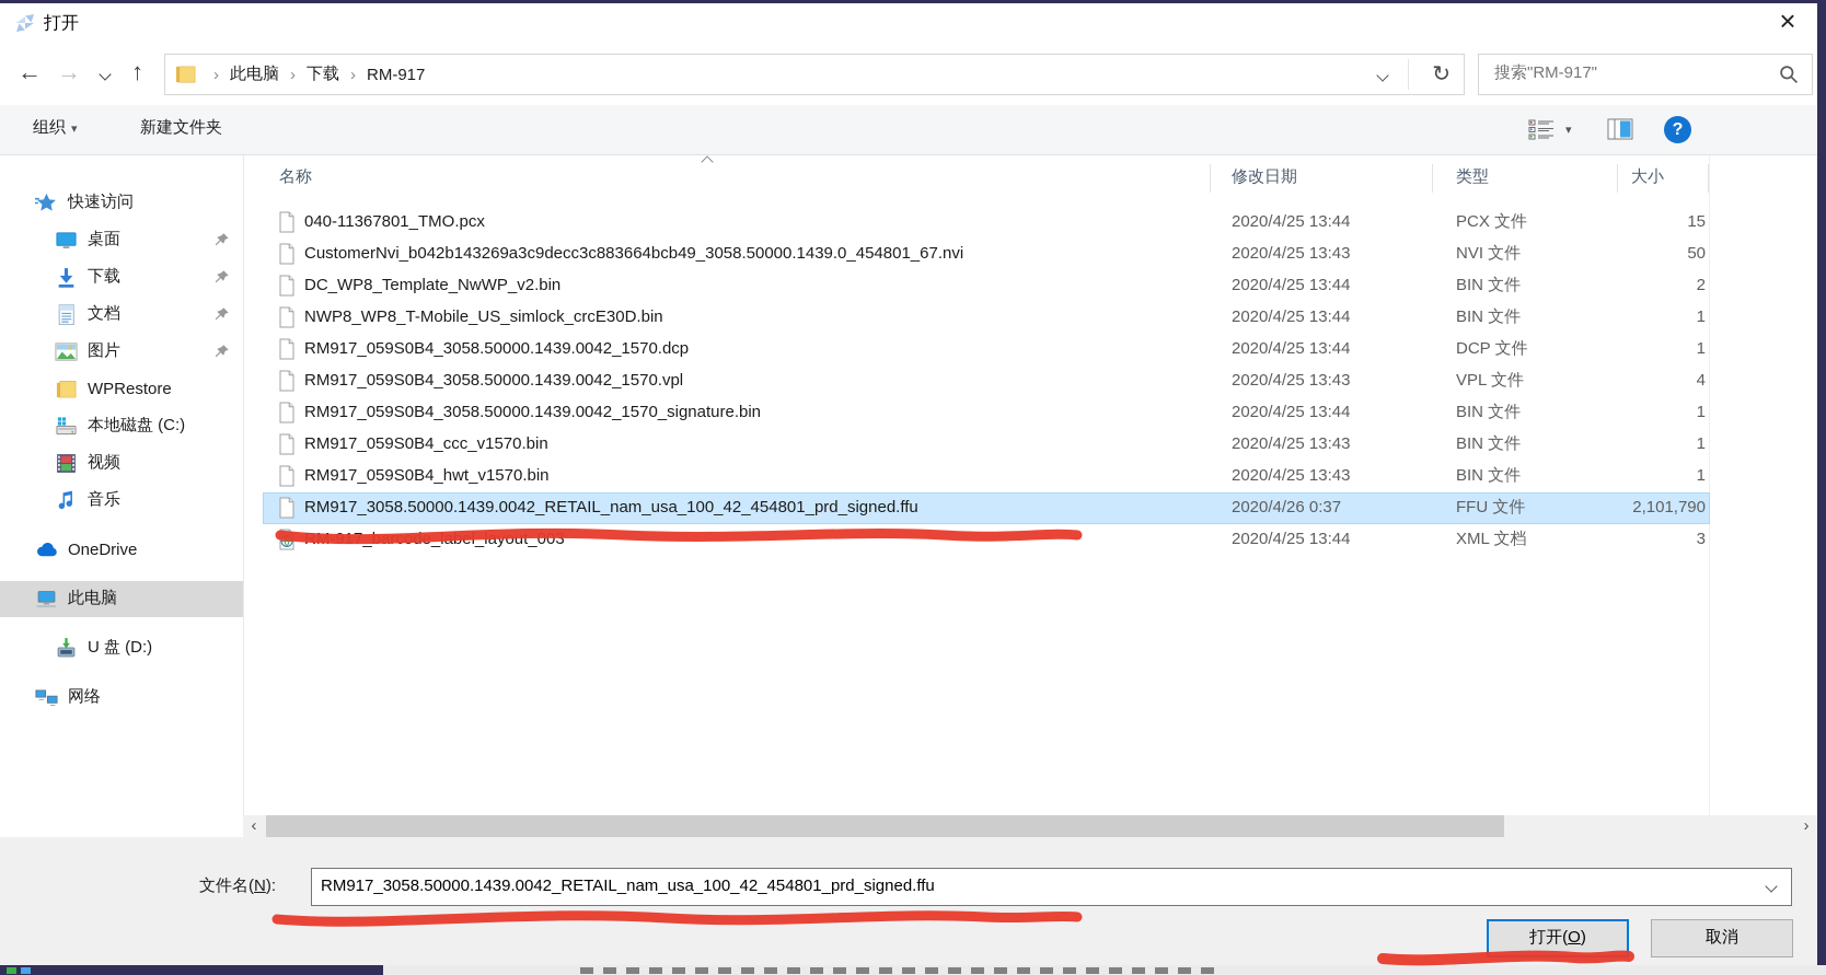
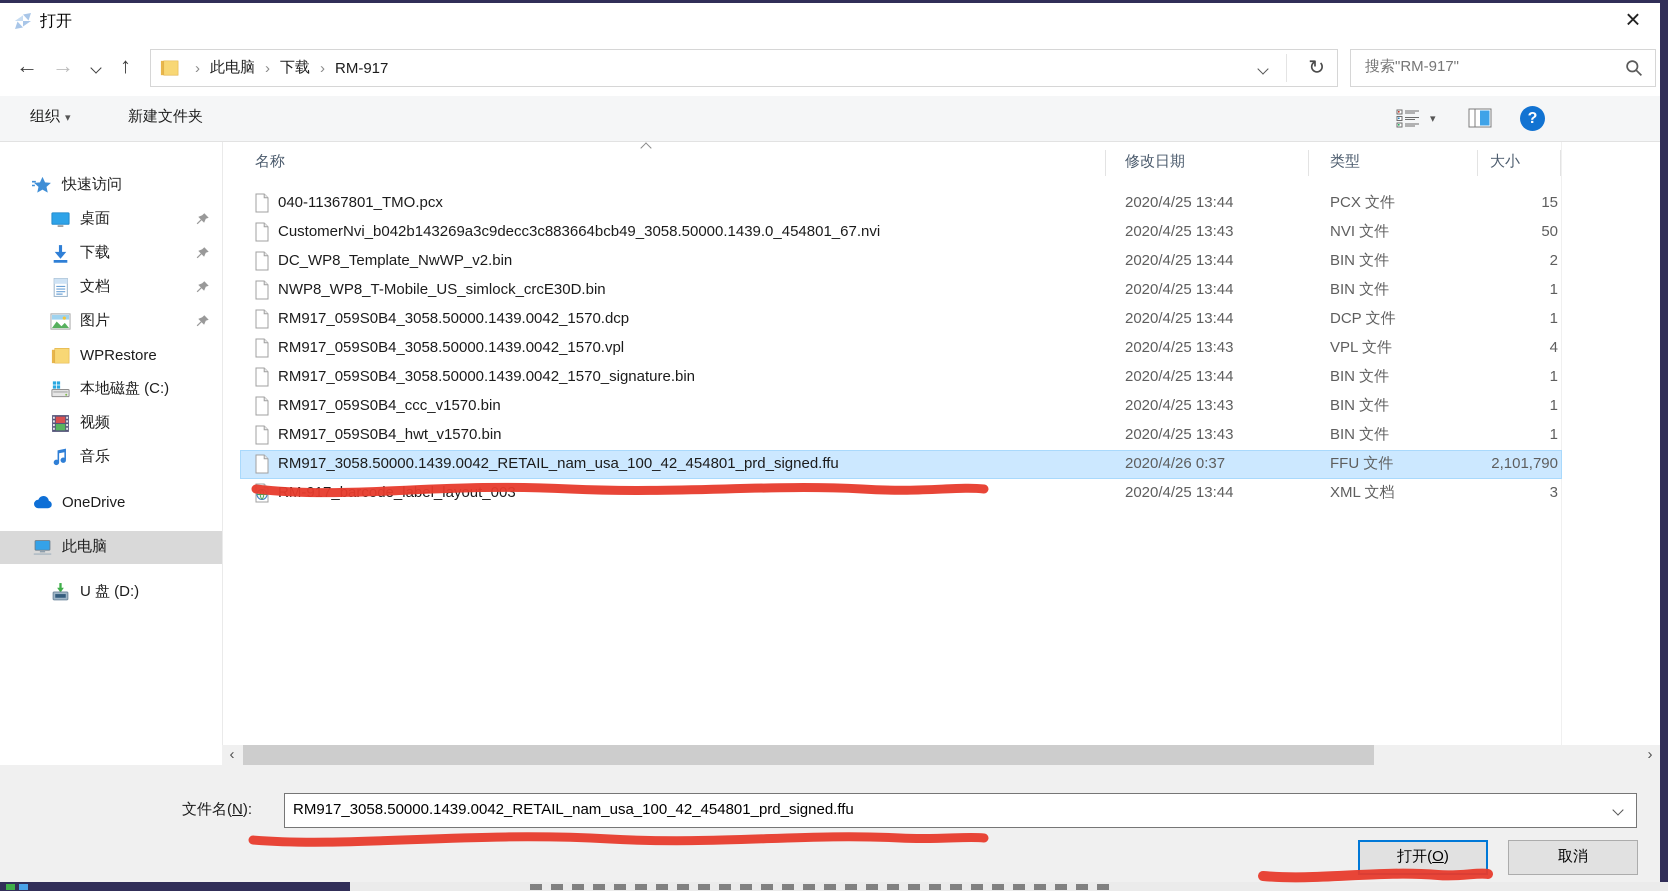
  打开
  ×
  ←
  →
  ↑
  ›
  此电脑
  ›
  下载
  ›
  RM-917
  ↻
  搜索"RM-917"
  组织 ▾
  新建文件夹
  ▾
  ?
  快速访问
  桌面
  下载
  文档
  图片
  WPRestore
  本地磁盘 (C:)
  视频
  音乐
  OneDrive
  此电脑
  U 盘 (D:)
- 网络
  名称
  修改日期
  类型
  大小
  040-11367801_TMO.pcx
  2020/4/25 13:44
  PCX 文件
  15
  CustomerNvi_b042b143269a3c9decc3c883664bcb49_3058.50000.1439.0_454801_67.nvi
  2020/4/25 13:43
  NVI 文件
  50
  DC_WP8_Template_NwWP_v2.bin
  2020/4/25 13:44
  BIN 文件
  2
  NWP8_WP8_T-Mobile_US_simlock_crcE30D.bin
  2020/4/25 13:44
  BIN 文件
  1
  RM917_059S0B4_3058.50000.1439.0042_1570.dcp
  2020/4/25 13:44
  DCP 文件
  1
  RM917_059S0B4_3058.50000.1439.0042_1570.vpl
  2020/4/25 13:43
  VPL 文件
  4
  RM917_059S0B4_3058.50000.1439.0042_1570_signature.bin
  2020/4/25 13:44
  BIN 文件
  1
  RM917_059S0B4_ccc_v1570.bin
  2020/4/25 13:43
  BIN 文件
  1
  RM917_059S0B4_hwt_v1570.bin
  2020/4/25 13:43
  BIN 文件
  1
  RM917_3058.50000.1439.0042_RETAIL_nam_usa_100_42_454801_prd_signed.ffu
  2020/4/26 0:37
  FFU 文件
  2,101,790
  2020/4/25 13:44
  XML 文档
  3
  ‹
  ›
  文件名(N):
  RM917_3058.50000.1439.0042_RETAIL_nam_usa_100_42_454801_prd_signed.ffu
  打开(O)
  取消
